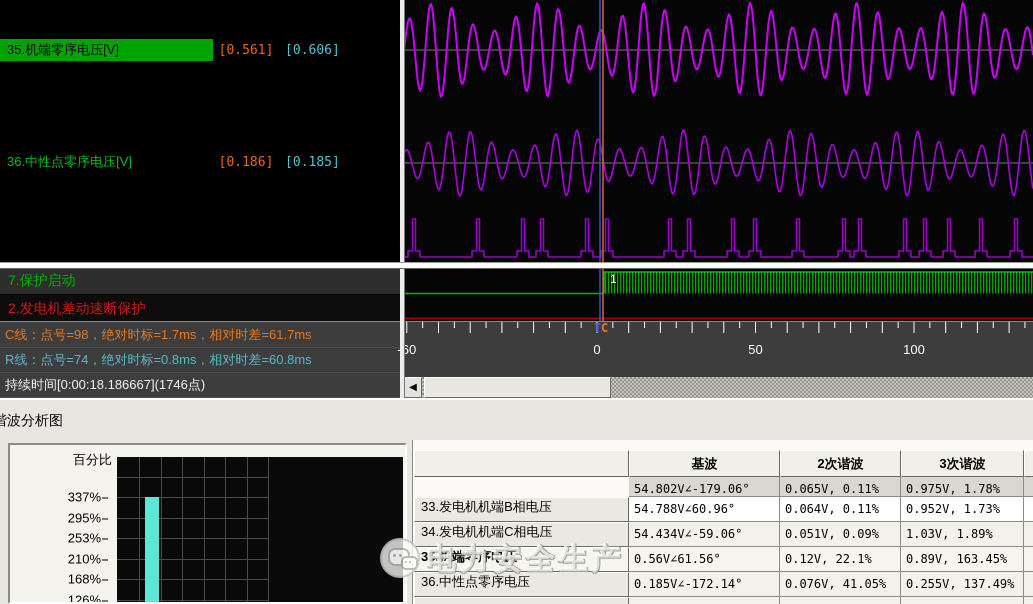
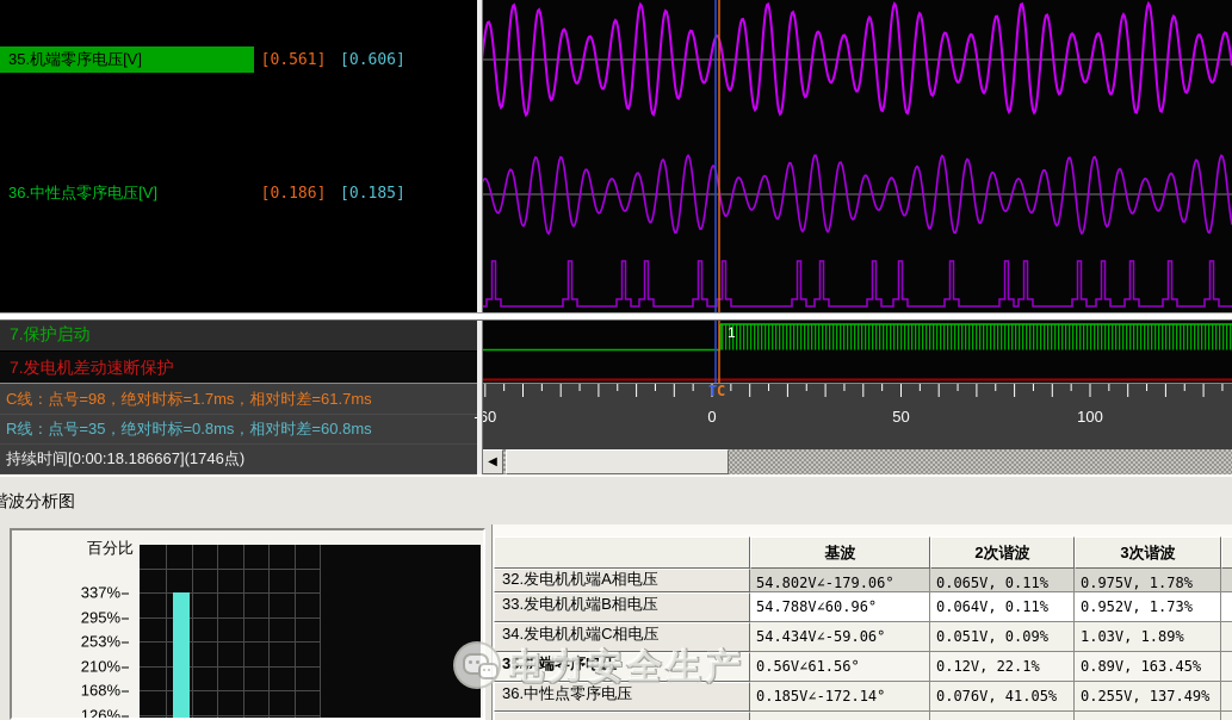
  35.机端零序电压[V] [0.561] [0.606]
  36.中性点零序电压[V] [0.186] [0.185]
  7.保护启动
- 2.发电机差动速断保护
+ 7.发电机差动速断保护
  1
  C线：点号=98，绝对时标=1.7ms，相对时差=61.7ms
- R线：点号=74，绝对时标=0.8ms，相对时差=60.8ms
+ R线：点号=35，绝对时标=0.8ms，相对时差=60.8ms
  持续时间[0:00:18.186667](1746点)
  0
  50
  100
  T
  C
  ◀
  谐波分析图
  百分比
  337%
  295%
  253%
  210%
  168%
  126%
  基波
  2次谐波
  3次谐波
+ 32.发电机机端A相电压
  54.802V∠-179.06°
  0.065V, 0.11%
  0.975V, 1.78%
  33.发电机机端B相电压
  54.788V∠60.96°
  0.064V, 0.11%
  0.952V, 1.73%
  34.发电机机端C相电压
  54.434V∠-59.06°
  0.051V, 0.09%
  1.03V, 1.89%
  35.机端零序电压
  0.56V∠61.56°
  0.12V, 22.1%
  0.89V, 163.45%
  36.中性点零序电压
  0.185V∠-172.14°
  0.076V, 41.05%
  0.255V, 137.49%
  电力安全生产
